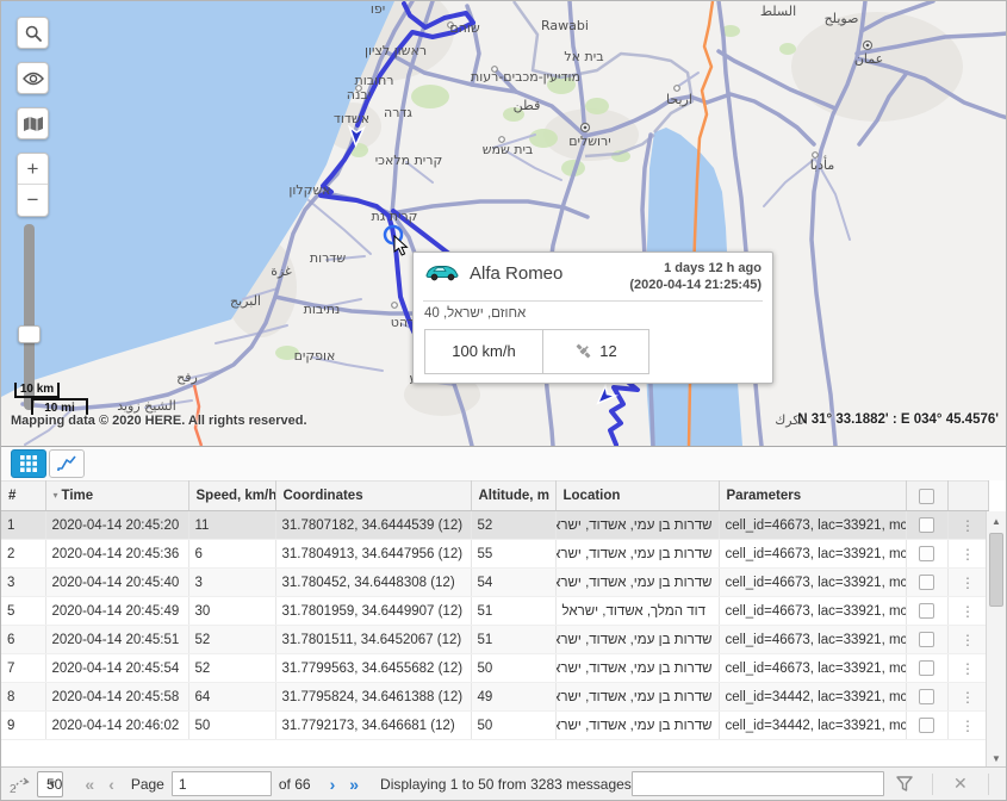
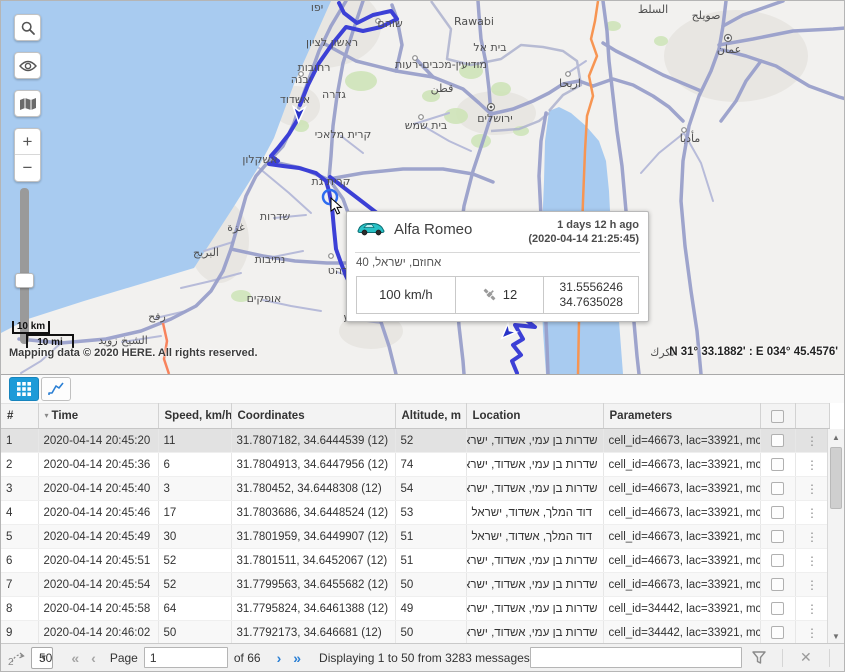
  יפו
  שוהם
  Rawabi
  ראשון לציון
  בית אל
  רחובות
  מודיעין-מכבים-רעות
  יבנה
  גדרה
  אשדוד
  قطن
  ירושלים
  בית שמש
  קרית מלאכי
  אשקלון
  קרית גת
  שדרות
  غزة
  البريج
  נתיבות
  אופקים
  رفح
  الشيخ زويد
  السلط
  صويلح
  عمان
  مأدبا
  اريحا
  الكرك
  +
  −
  10 km
  10 mi
  Mapping data © 2020 HERE. All rights reserved.
  N 31° 33.1882' : E 034° 45.4576'
  Alfa Romeo
  1 days 12 h ago
  (2020-04-14 21:25:45)
  אחוזם, ישראל, 40
  100 km/h
  12
+ 31.5556246
+ 34.7635028
  #	▾ Time	Speed, km/h	Coordinates	Altitude, m	Location	Parameters
  1	2020-04-14 20:45:20	11	31.7807182, 34.6444539 (12)	52	שדרות בן עמי, אשדוד, ישרא	cell_id=46673, lac=33921, mc		⋮
- 2	2020-04-14 20:45:36	6	31.7804913, 34.6447956 (12)	55	שדרות בן עמי, אשדוד, ישרא	cell_id=46673, lac=33921, mc		⋮
+ 2	2020-04-14 20:45:36	6	31.7804913, 34.6447956 (12)	74	שדרות בן עמי, אשדוד, ישרא	cell_id=46673, lac=33921, mc		⋮
  3	2020-04-14 20:45:40	3	31.780452, 34.6448308 (12)	54	שדרות בן עמי, אשדוד, ישרא	cell_id=46673, lac=33921, mc		⋮
+ 4	2020-04-14 20:45:46	17	31.7803686, 34.6448524 (12)	53	דוד המלך, אשדוד, ישראל	cell_id=46673, lac=33921, mc		⋮
  5	2020-04-14 20:45:49	30	31.7801959, 34.6449907 (12)	51	דוד המלך, אשדוד, ישראל	cell_id=46673, lac=33921, mc		⋮
  6	2020-04-14 20:45:51	52	31.7801511, 34.6452067 (12)	51	שדרות בן עמי, אשדוד, ישרא	cell_id=46673, lac=33921, mc		⋮
  7	2020-04-14 20:45:54	52	31.7799563, 34.6455682 (12)	50	שדרות בן עמי, אשדוד, ישרא	cell_id=46673, lac=33921, mc		⋮
  8	2020-04-14 20:45:58	64	31.7795824, 34.6461388 (12)	49	שדרות בן עמי, אשדוד, ישרא	cell_id=34442, lac=33921, mc		⋮
  9	2020-04-14 20:46:02	50	31.7792173, 34.646681 (12)	50	שדרות בן עמי, אשדוד, ישרא	cell_id=34442, lac=33921, mc		⋮
  ▲
  ▼
  2
  50
  ▼
  «
  ‹
  Page
  1
  of 66
  ›
  »
  Displaying 1 to 50 from 3283 messages
  ✕
